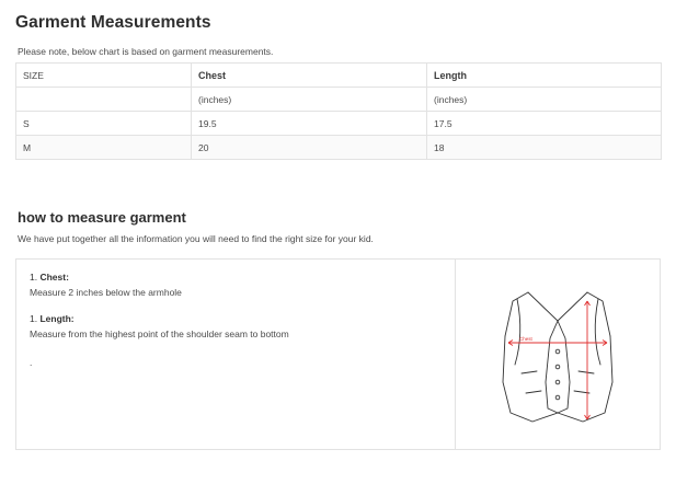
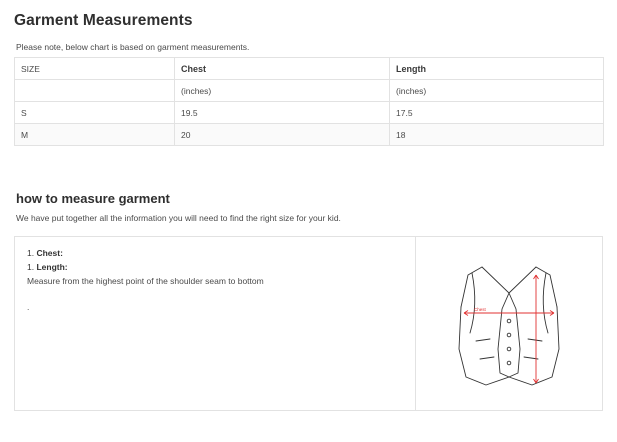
  Garment Measurements
  Please note, below chart is based on garment measurements.
  SIZE	Chest	Length
  	(inches)	(inches)
  S	19.5	17.5
  M	20	18
  how to measure garment
  We have put together all the information you will need to find the right size for your kid.
  1. Chest:
- Measure 2 inches below the armhole
  1. Length:
  Measure from the highest point of the shoulder seam to bottom
  .
